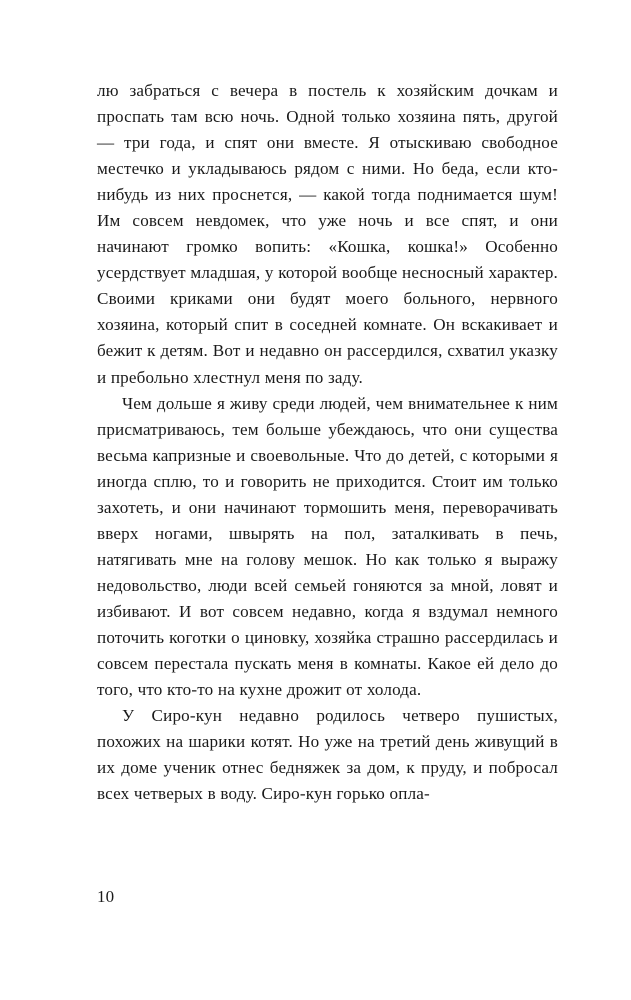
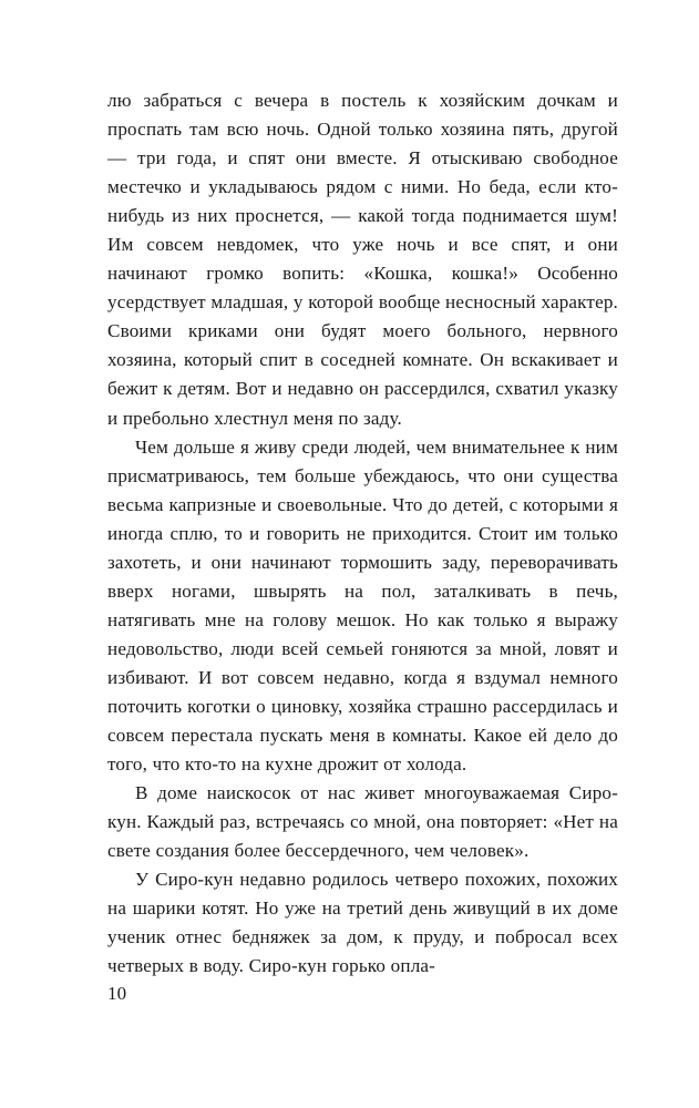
  лю забраться с вечера в постель к хозяйским дочкам и проспать там всю ночь. Одной только хозяина пять, другой — три года, и спят они вместе. Я отыскиваю свободное местечко и укладываюсь рядом с ними. Но беда, если кто-нибудь из них проснется, — какой тогда поднимается шум! Им совсем невдомек, что уже ночь и все спят, и они начинают громко вопить: «Кошка, кошка!» Особенно усердствует младшая, у которой вообще несносный характер. Своими криками они будят моего больного, нервного хозяина, который спит в соседней комнате. Он вскакивает и бежит к детям. Вот и недавно он рассердился, схватил указку и пребольно хлестнул меня по заду.
- Чем дольше я живу среди людей, чем внимательнее к ним присматриваюсь, тем больше убеждаюсь, что они существа весьма капризные и своевольные. Что до детей, с которыми я иногда сплю, то и говорить не приходится. Стоит им только захотеть, и они начинают тормошить меня, переворачивать вверх ногами, швырять на пол, заталкивать в печь, натягивать мне на голову мешок. Но как только я выражу недовольство, люди всей семьей гоняются за мной, ловят и избивают. И вот совсем недавно, когда я вздумал немного поточить коготки о циновку, хозяйка страшно рассердилась и совсем перестала пускать меня в комнаты. Какое ей дело до того, что кто-то на кухне дрожит от холода.
+ Чем дольше я живу среди людей, чем внимательнее к ним присматриваюсь, тем больше убеждаюсь, что они существа весьма капризные и своевольные. Что до детей, с которыми я иногда сплю, то и говорить не приходится. Стоит им только захотеть, и они начинают тормошить заду, переворачивать вверх ногами, швырять на пол, заталкивать в печь, натягивать мне на голову мешок. Но как только я выражу недовольство, люди всей семьей гоняются за мной, ловят и избивают. И вот совсем недавно, когда я вздумал немного поточить коготки о циновку, хозяйка страшно рассердилась и совсем перестала пускать меня в комнаты. Какое ей дело до того, что кто-то на кухне дрожит от холода.
+ В доме наискосок от нас живет многоуважаемая Сиро-кун. Каждый раз, встречаясь со мной, она повторяет: «Нет на свете создания более бессердечного, чем человек».
- У Сиро-кун недавно родилось четверо пушистых, похожих на шарики котят. Но уже на третий день живущий в их доме ученик отнес бедняжек за дом, к пруду, и побросал всех четверых в воду. Сиро-кун горько опла-
+ У Сиро-кун недавно родилось четверо похожих, похожих на шарики котят. Но уже на третий день живущий в их доме ученик отнес бедняжек за дом, к пруду, и побросал всех четверых в воду. Сиро-кун горько опла-
  10
